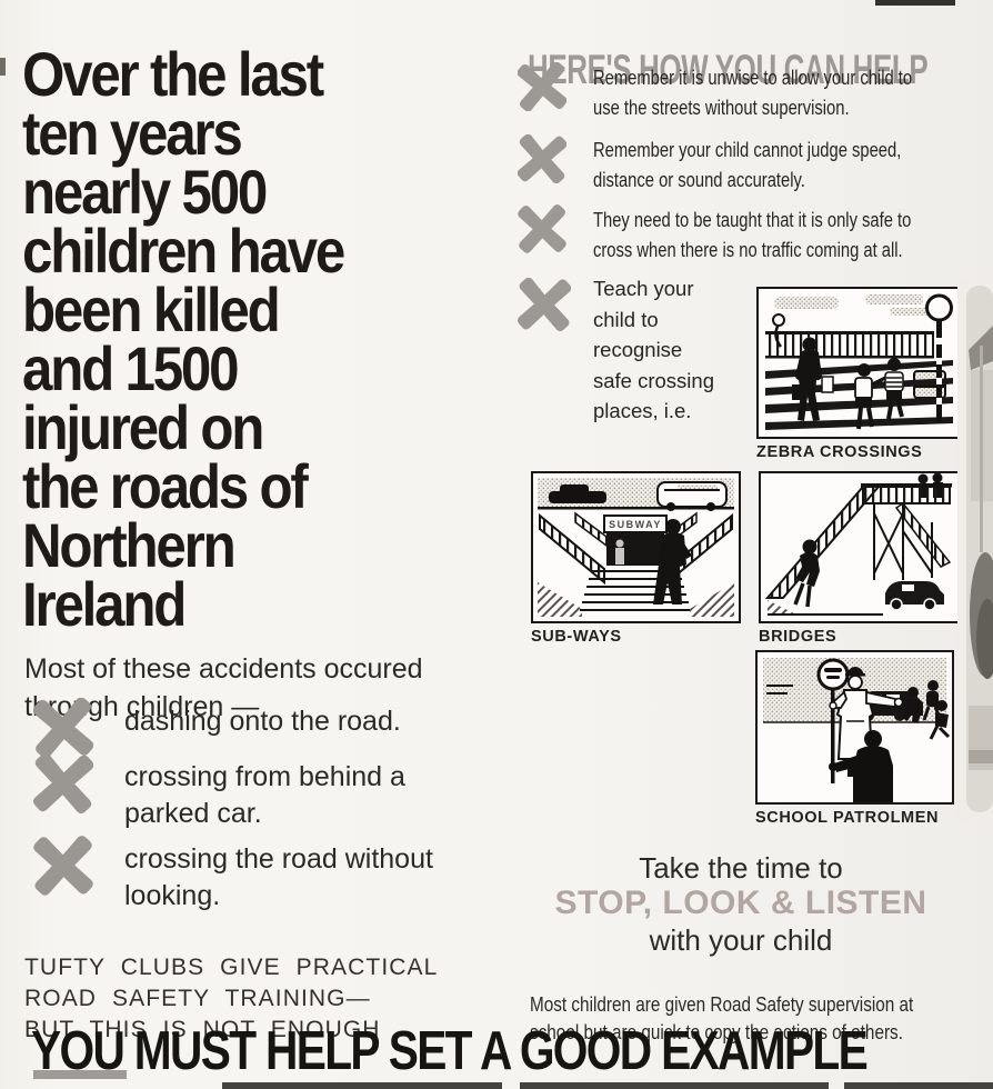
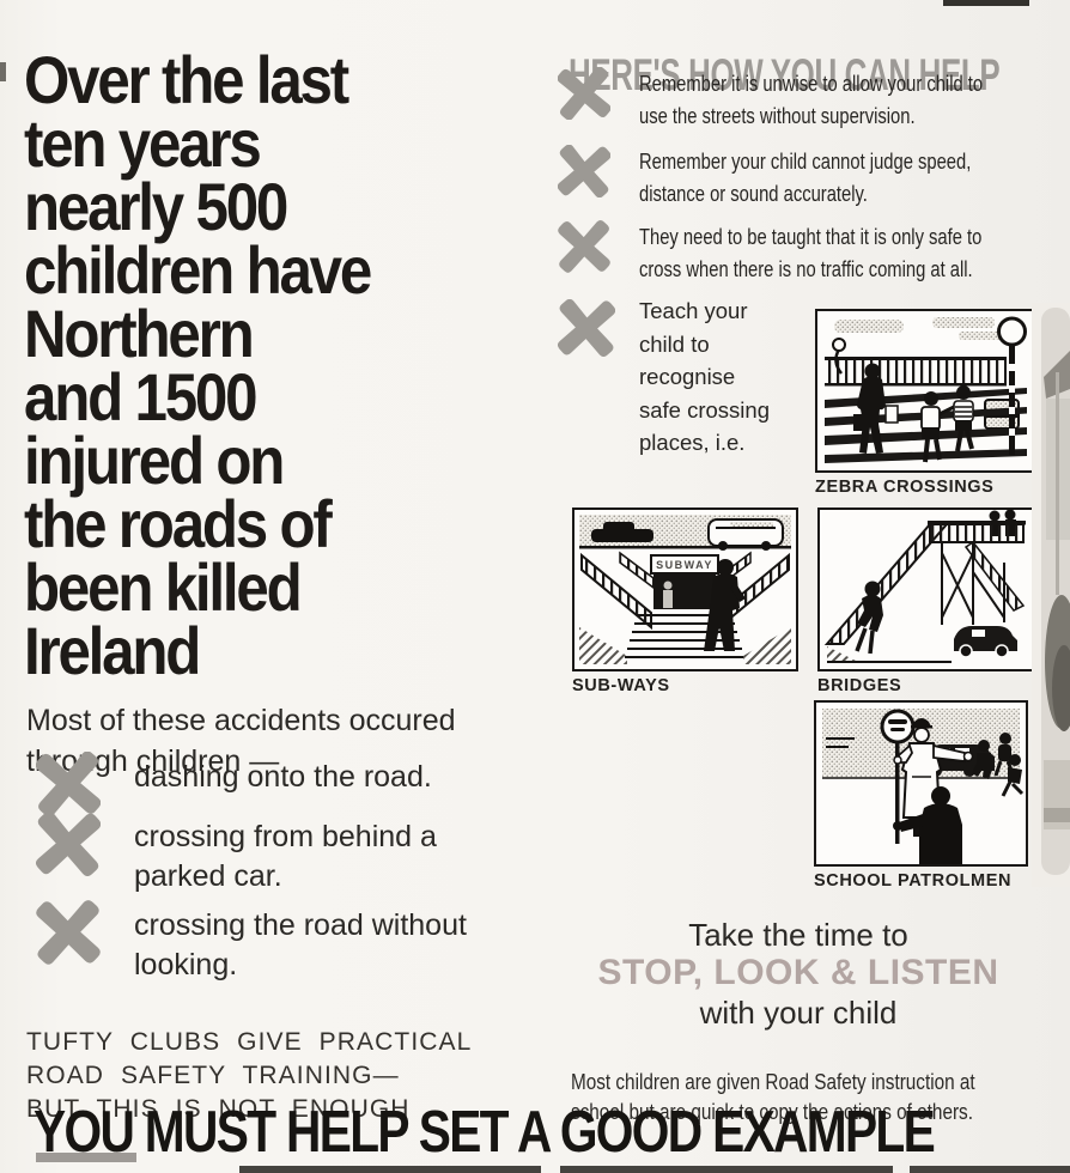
  Over the last
  ten years
  nearly 500
  children have
- been killed
+ Northern
  and 1500
  injured on
  the roads of
- Northern
+ been killed
  Ireland
  Most of these accidents occured
  trogh children —
  dashing onto the road.
  crossing from behind a
  parked car.
  crossing the road without
  looking.
  TUFTY CLUBS GIVE PRACTICAL
  ROAD SAFETY TRAINING—
  BUT THIS IS NOT ENOUGH
  HRE'S HOW YOU CAN HELP
  Remember it is unwise to allow your child to
  use the streets without supervision.
  Remember your child cannot judge speed,
  distance or sound accurately.
  They need to be taught that it is only safe to
  cross when there is no traffic coming at all.
  Teach your
  child to
  recognise
  safe crossing
  places, i.e.
  ZEBRA CROSSINGS
  SUBWAY
  SUB-WAYS
  BRIDGES
  SCHOOL PATROLMEN
  Take the time to
  STOP, LOOK & LISTEN
  with your child
- Most children are given Road Safety supervision at
+ Most children are given Road Safety instruction at
  school but are quick to copy the actions of others.
  YOU MUST HELP SET A GOOD EXAMPLE
